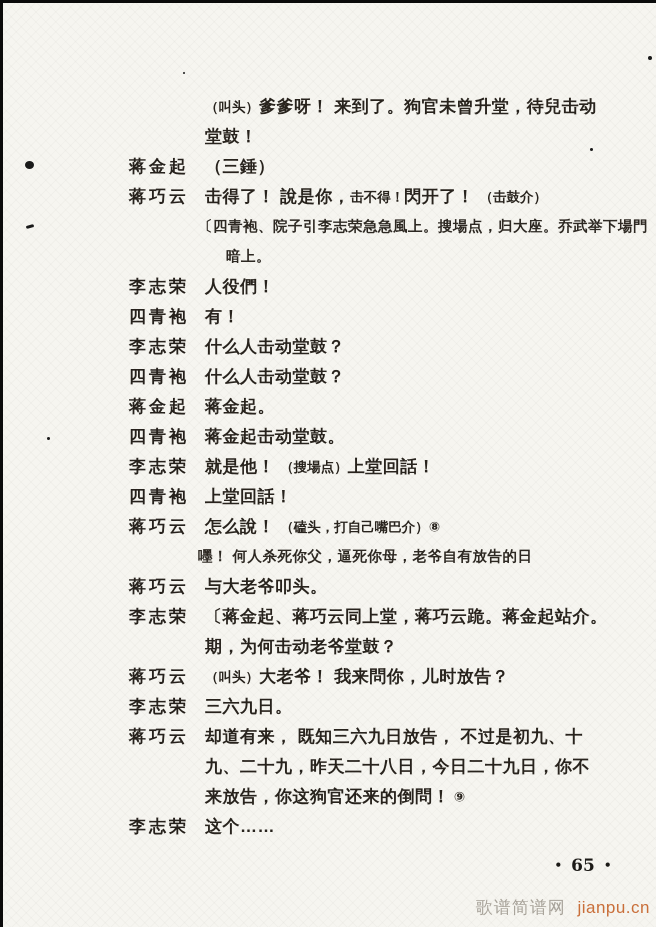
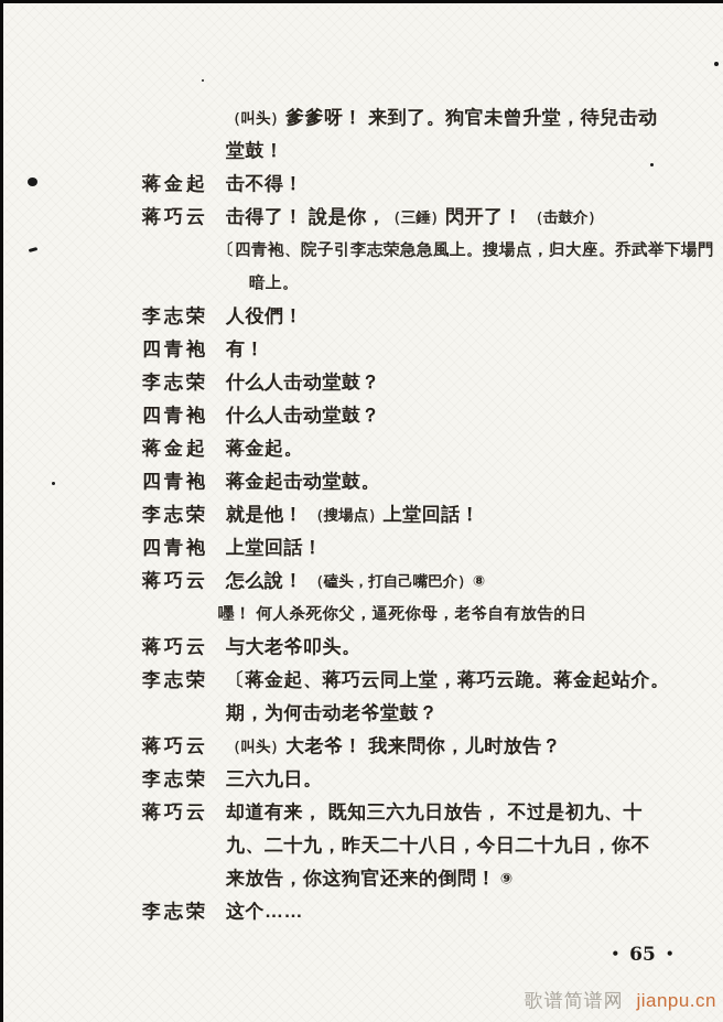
  （叫头）爹爹呀！ 来到了。狗官未曾升堂，待兒击动
  堂鼓！
  蒋金起
- （三錘）
+ 击不得！
  蒋巧云
- 击得了！ 說是你，击不得！閃开了！ （击鼓介）
+ 击得了！ 說是你，（三錘）閃开了！ （击鼓介）
  〔四青袍、院子引李志荣急急風上。搜場点，归大座。乔武举下場門
  暗上。
  李志荣
  人役們！
  四青袍
  有！
  李志荣
  什么人击动堂鼓？
  四青袍
  什么人击动堂鼓？
  蒋金起
  蒋金起。
  四青袍
  蒋金起击动堂鼓。
  李志荣
  就是他！ （搜場点）上堂回話！
  四青袍
  上堂回話！
  蒋巧云
  怎么說！ （磕头，打自己嘴巴介）⑧
  嚜！ 何人杀死你父，逼死你母，老爷自有放告的日
  蒋巧云
  与大老爷叩头。
  李志荣
  〔蒋金起、蒋巧云同上堂，蒋巧云跪。蒋金起站介。
  期，为何击动老爷堂鼓？
  蒋巧云
  （叫头）大老爷！ 我来問你，儿时放告？
  李志荣
  三六九日。
  蒋巧云
  却道有来， 既知三六九日放告， 不过是初九、十
  九、二十九，昨天二十八日，今日二十九日，你不
  来放告，你这狗官还来的倒問！ ⑨
  李志荣
  这个……
  • 65 •
  歌谱简谱网 jianpu.cn
